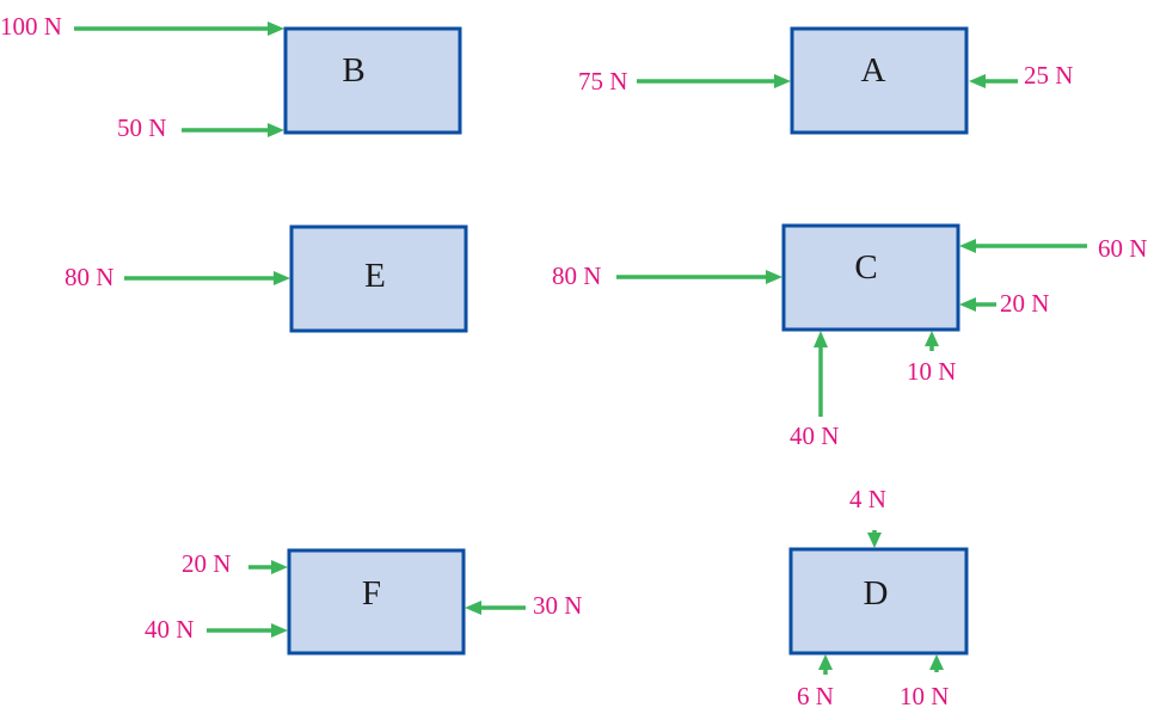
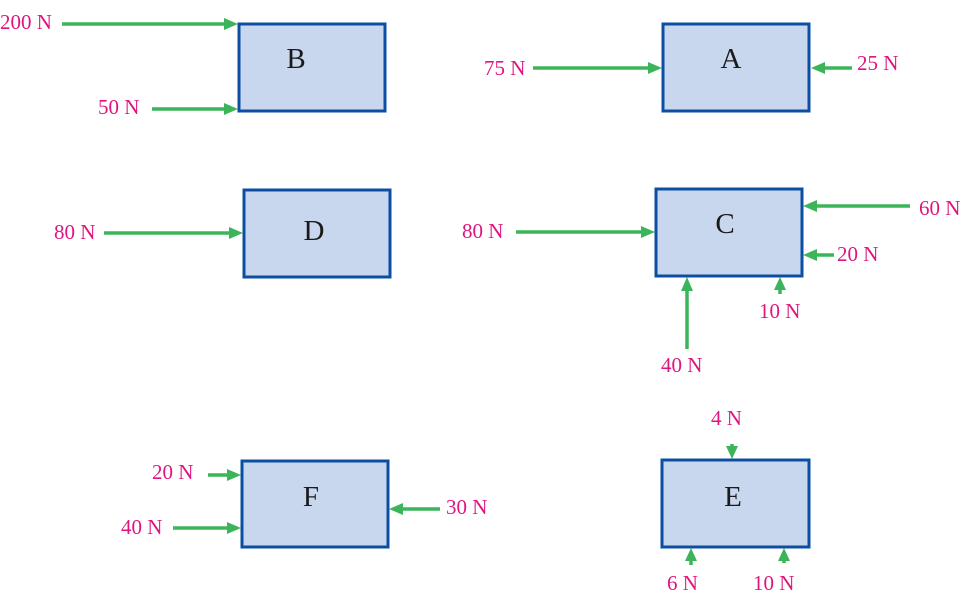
  B
- 100 N
+ 200 N
  50 N
  A
  75 N
  25 N
- E
+ D
  80 N
  C
  80 N
  60 N
  20 N
  40 N
  10 N
  F
  20 N
  40 N
  30 N
- D
+ E
  4 N
  6 N
  10 N
